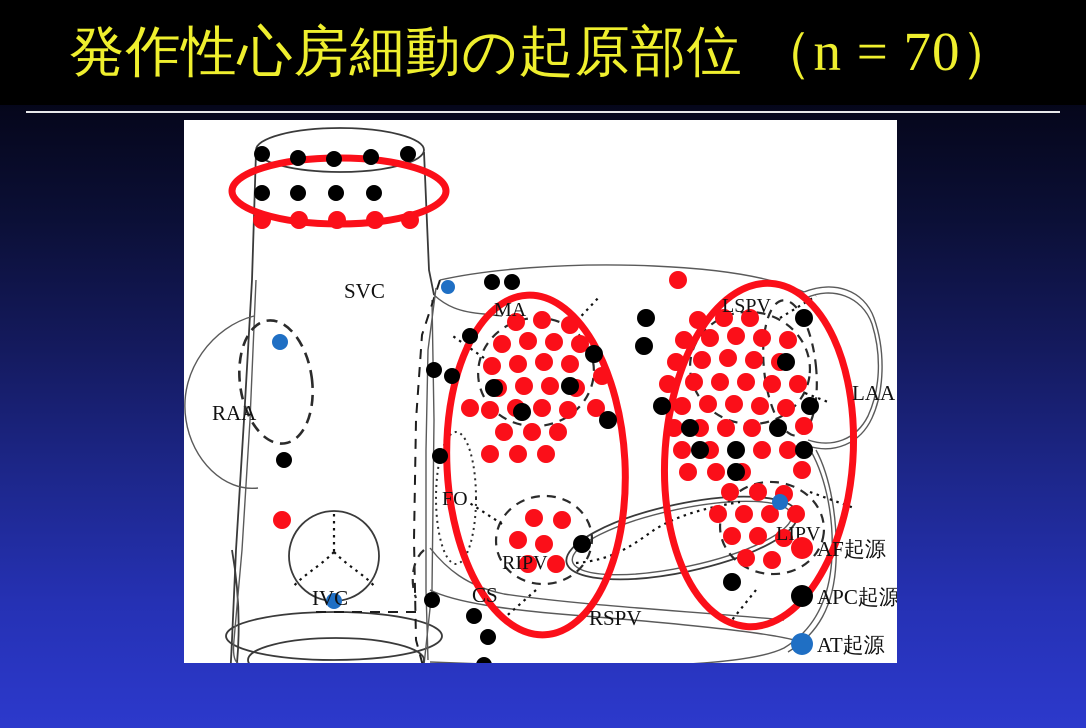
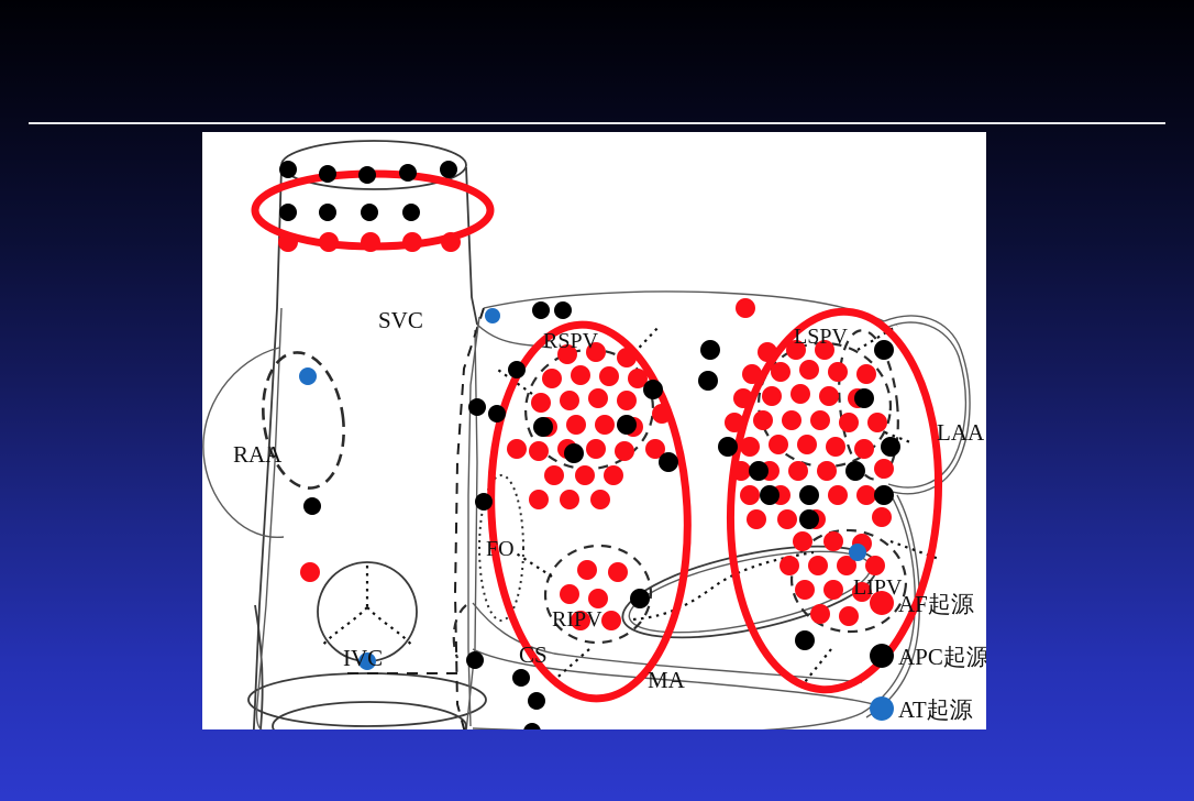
- 発作性心房細動の起原部位 （n = 70）
  SVC
  RAA
- MA
+ RSPV
  RIPV
  LSPV
  LIPV
  LAA
  FO
- RSPV
+ MA
  IVC
  CS
  AF起源
  APC起源
  AT起源
